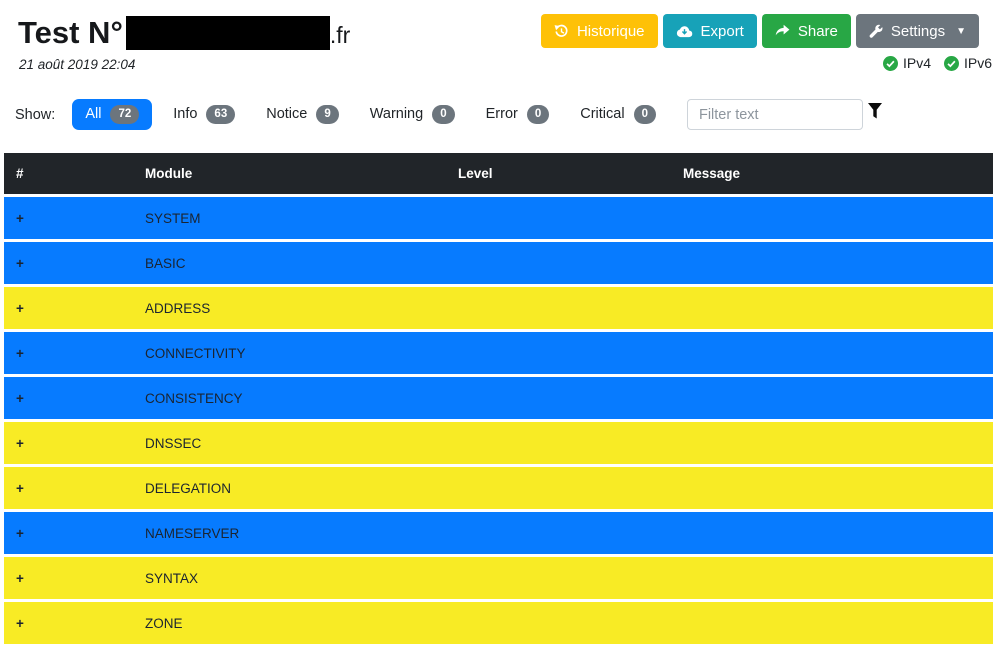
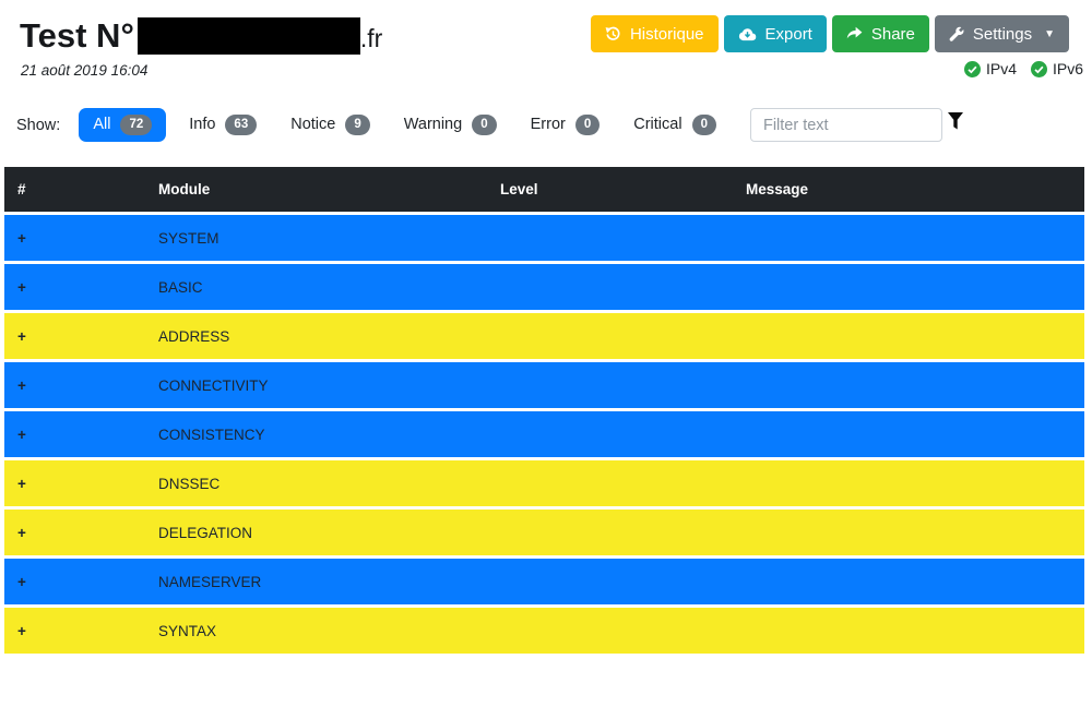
  Test N°
  .fr
- 21 août 2019 22:04
+ 21 août 2019 16:04
  Historique
  Export
  Share
  Settings
  ▼
  IPv4
  IPv6
  Show:
  All
  72
  Info
  63
  Notice
  9
  Warning
  0
  Error
  0
  Critical
  0
  Filter text
  #	Module	Level	Message
  +	SYSTEM
  +	BASIC
  +	ADDRESS
  +	CONNECTIVITY
  +	CONSISTENCY
  +	DNSSEC
  +	DELEGATION
  +	NAMESERVER
  +	SYNTAX
- +	ZONE
